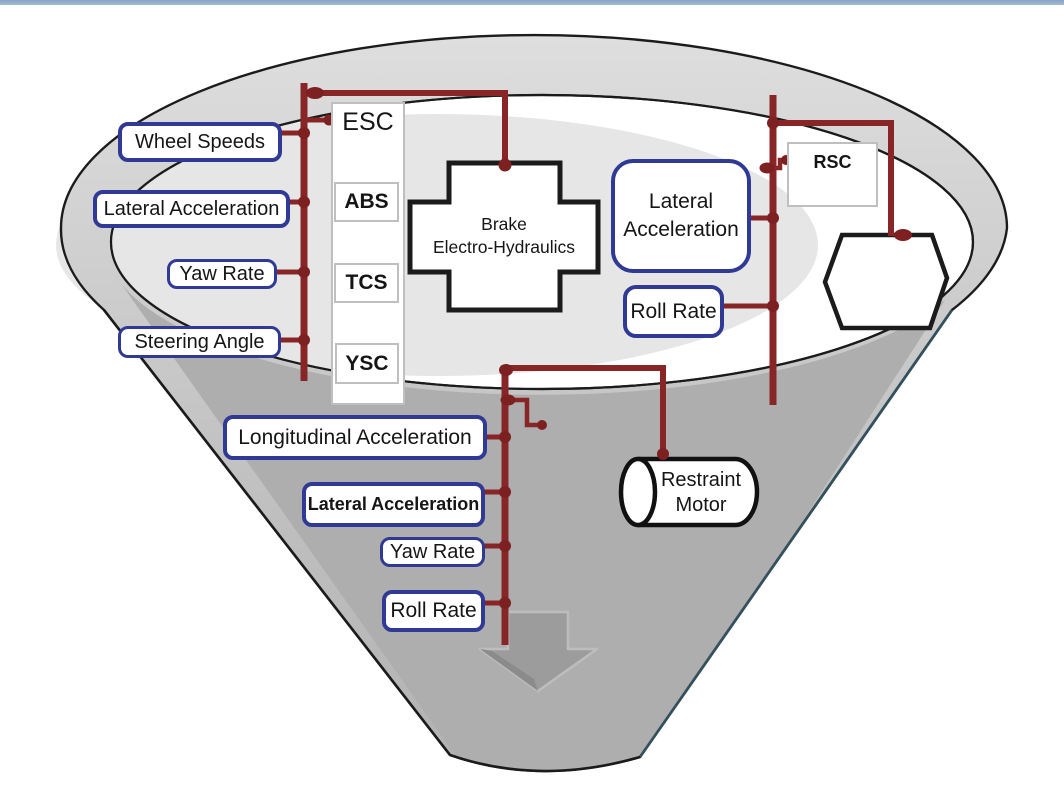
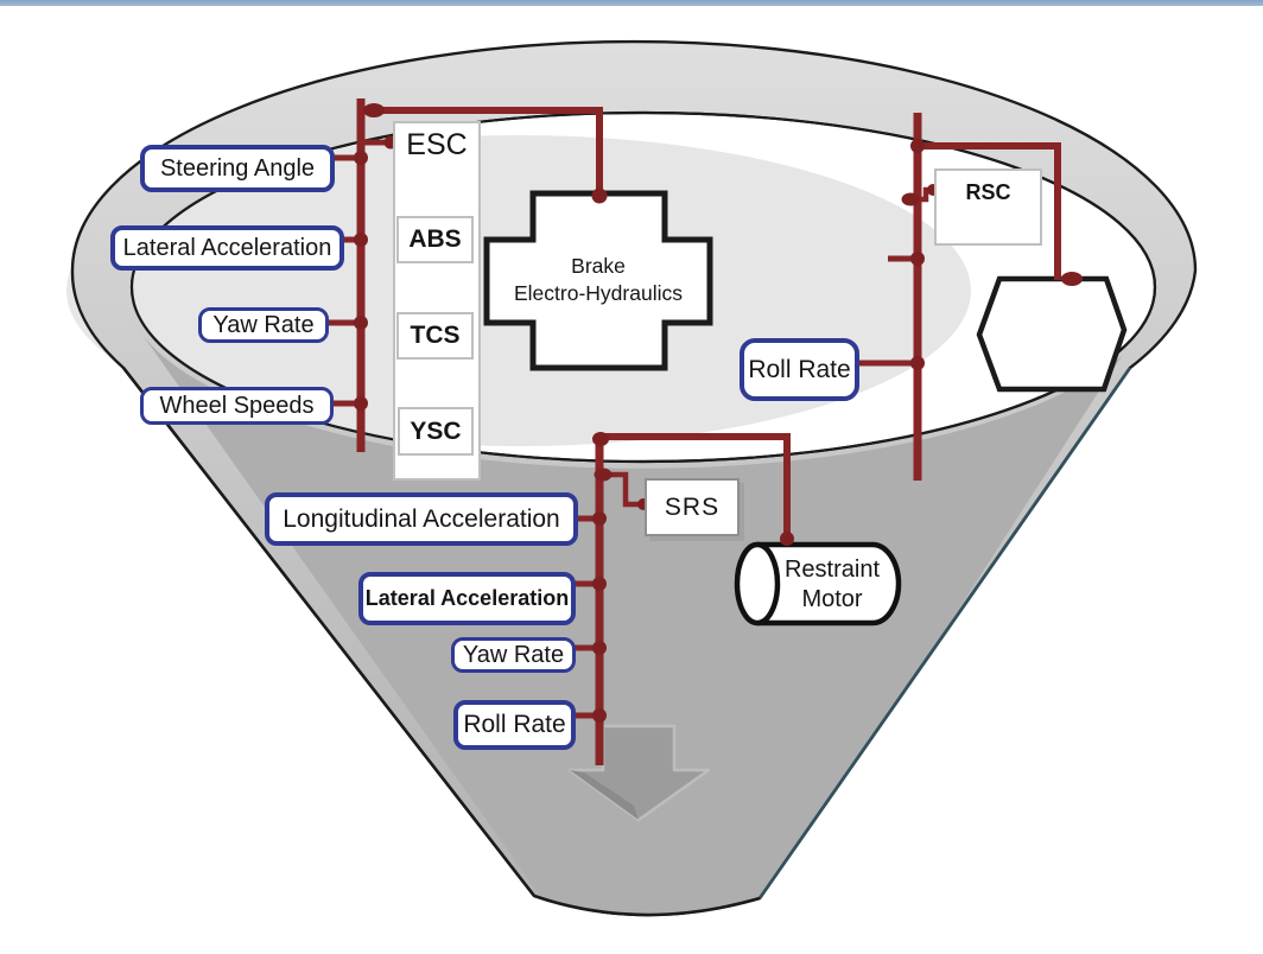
- Wheel Speeds
+ Steering Angle
  Lateral Acceleration
  Yaw Rate
- Steering Angle
+ Wheel Speeds
  ESC
  ABS
  TCS
  YSC
  Brake
  Electro-Hydraulics
- Lateral
- Acceleration
  Roll Rate
  RSC
  Longitudinal Acceleration
  Lateral Acceleration
  Yaw Rate
  Roll Rate
+ SRS
  Restraint
  Motor
